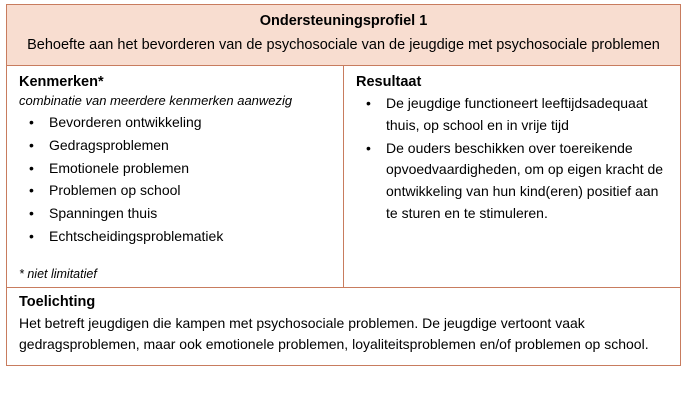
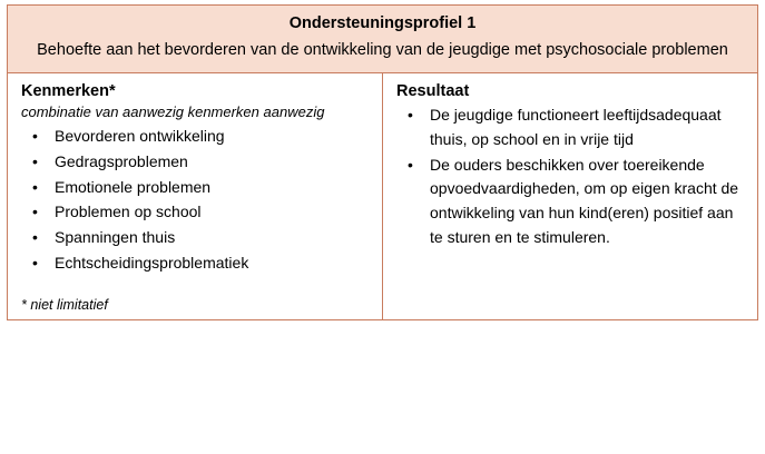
- Ondersteuningsprofiel 1 Behoefte aan het bevorderen van de psychosociale van de jeugdige met psychosociale problemen
+ Ondersteuningsprofiel 1 Behoefte aan het bevorderen van de ontwikkeling van de jeugdige met psychosociale problemen
- Kenmerken* combinatie van meerdere kenmerken aanwezig • Bevorderen ontwikkeling • Gedragsproblemen • Emotionele problemen • Problemen op school • Spanningen thuis • Echtscheidingsproblematiek * niet limitatief	Resultaat • De jeugdige functioneert leeftijdsadequaat thuis, op school en in vrije tijd • De ouders beschikken over toereikende opvoedvaardigheden, om op eigen kracht de ontwikkeling van hun kind(eren) positief aan te sturen en te stimuleren.
+ Kenmerken* combinatie van aanwezig kenmerken aanwezig • Bevorderen ontwikkeling • Gedragsproblemen • Emotionele problemen • Problemen op school • Spanningen thuis • Echtscheidingsproblematiek * niet limitatief	Resultaat • De jeugdige functioneert leeftijdsadequaat thuis, op school en in vrije tijd • De ouders beschikken over toereikende opvoedvaardigheden, om op eigen kracht de ontwikkeling van hun kind(eren) positief aan te sturen en te stimuleren.
- Toelichting Het betreft jeugdigen die kampen met psychosociale problemen. De jeugdige vertoont vaak gedragsproblemen, maar ook emotionele problemen, loyaliteitsproblemen en/of problemen op school.
